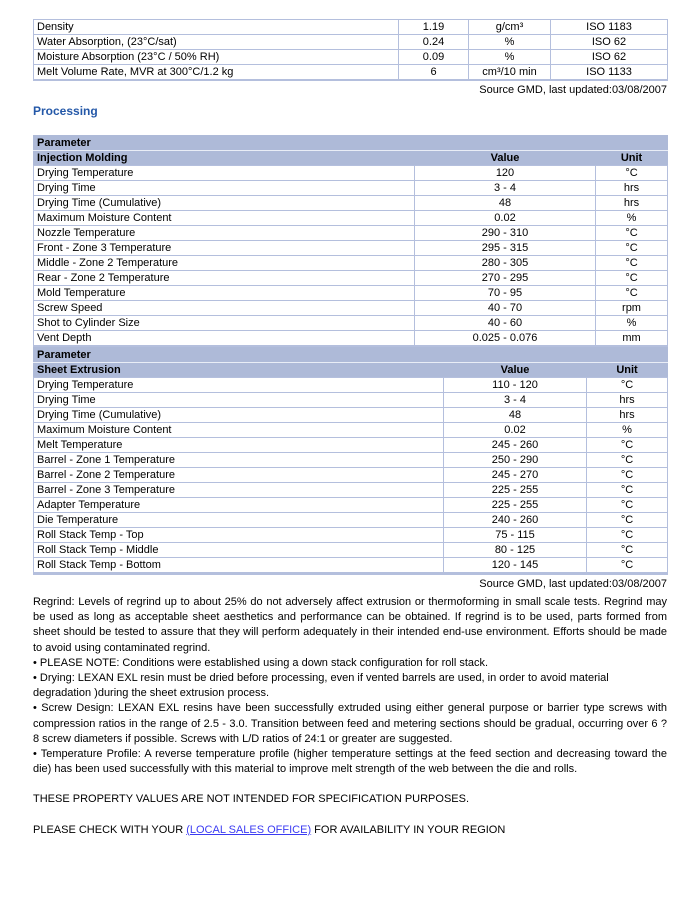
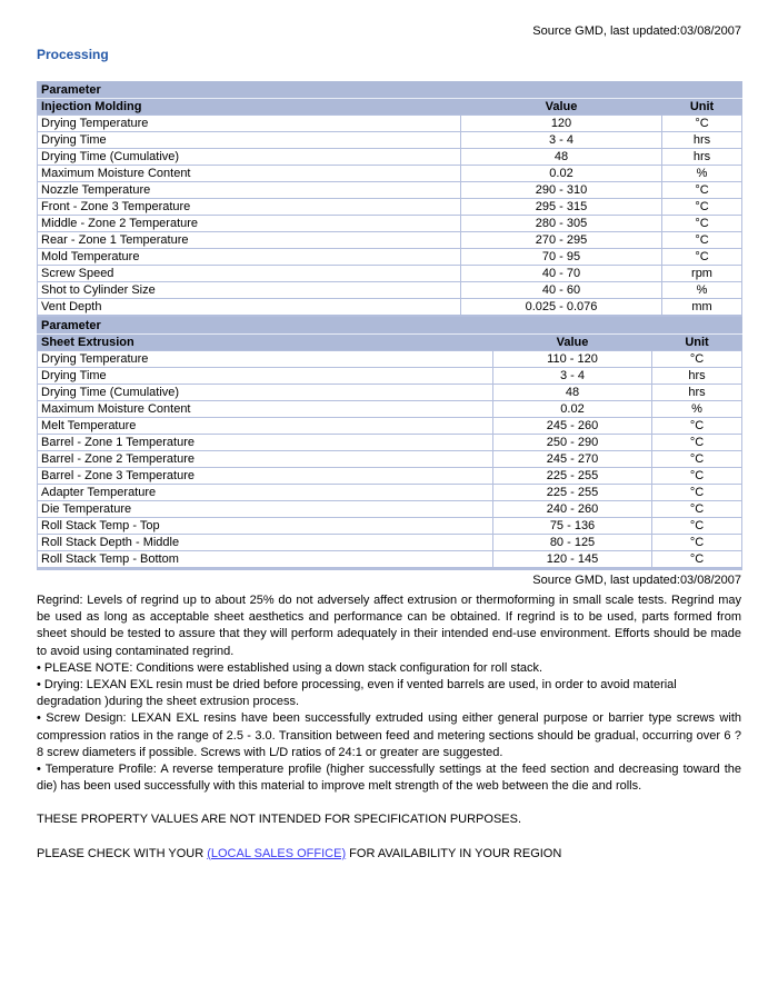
- Density	1.19	g/cm³	ISO 1183
- Water Absorption, (23°C/sat)	0.24	%	ISO 62
- Moisture Absorption (23°C / 50% RH)	0.09	%	ISO 62
- Melt Volume Rate, MVR at 300°C/1.2 kg	6	cm³/10 min	ISO 1133
  Source GMD, last updated:03/08/2007
  Processing
  Parameter
  Injection Molding	Value	Unit
  Drying Temperature	120	°C
  Drying Time	3 - 4	hrs
  Drying Time (Cumulative)	48	hrs
  Maximum Moisture Content	0.02	%
  Nozzle Temperature	290 - 310	°C
  Front - Zone 3 Temperature	295 - 315	°C
  Middle - Zone 2 Temperature	280 - 305	°C
- Rear - Zone 2 Temperature	270 - 295	°C
+ Rear - Zone 1 Temperature	270 - 295	°C
  Mold Temperature	70 - 95	°C
  Screw Speed	40 - 70	rpm
  Shot to Cylinder Size	40 - 60	%
  Vent Depth	0.025 - 0.076	mm
  Parameter
  Sheet Extrusion	Value	Unit
  Drying Temperature	110 - 120	°C
  Drying Time	3 - 4	hrs
  Drying Time (Cumulative)	48	hrs
  Maximum Moisture Content	0.02	%
  Melt Temperature	245 - 260	°C
  Barrel - Zone 1 Temperature	250 - 290	°C
  Barrel - Zone 2 Temperature	245 - 270	°C
  Barrel - Zone 3 Temperature	225 - 255	°C
  Adapter Temperature	225 - 255	°C
  Die Temperature	240 - 260	°C
- Roll Stack Temp - Top	75 - 115	°C
+ Roll Stack Temp - Top	75 - 136	°C
- Roll Stack Temp - Middle	80 - 125	°C
+ Roll Stack Depth - Middle	80 - 125	°C
  Roll Stack Temp - Bottom	120 - 145	°C
  Source GMD, last updated:03/08/2007
  Regrind: Levels of regrind up to about 25% do not adversely affect extrusion or thermoforming in small scale tests. Regrind may be used as long as acceptable sheet aesthetics and performance can be obtained. If regrind is to be used, parts formed from sheet should be tested to assure that they will perform adequately in their intended end-use environment. Efforts should be made to avoid using contaminated regrind.
  • PLEASE NOTE: Conditions were established using a down stack configuration for roll stack.
  • Drying: LEXAN EXL resin must be dried before processing, even if vented barrels are used, in order to avoid material
  degradation )during the sheet extrusion process.
  • Screw Design: LEXAN EXL resins have been successfully extruded using either general purpose or barrier type screws with compression ratios in the range of 2.5 - 3.0. Transition between feed and metering sections should be gradual, occurring over 6 ? 8 screw diameters if possible. Screws with L/D ratios of 24:1 or greater are suggested.
- • Temperature Profile: A reverse temperature profile (higher temperature settings at the feed section and decreasing toward the die) has been used successfully with this material to improve melt strength of the web between the die and rolls.
+ • Temperature Profile: A reverse temperature profile (higher successfully settings at the feed section and decreasing toward the die) has been used successfully with this material to improve melt strength of the web between the die and rolls.
  THESE PROPERTY VALUES ARE NOT INTENDED FOR SPECIFICATION PURPOSES.
  PLEASE CHECK WITH YOUR (LOCAL SALES OFFICE) FOR AVAILABILITY IN YOUR REGION
